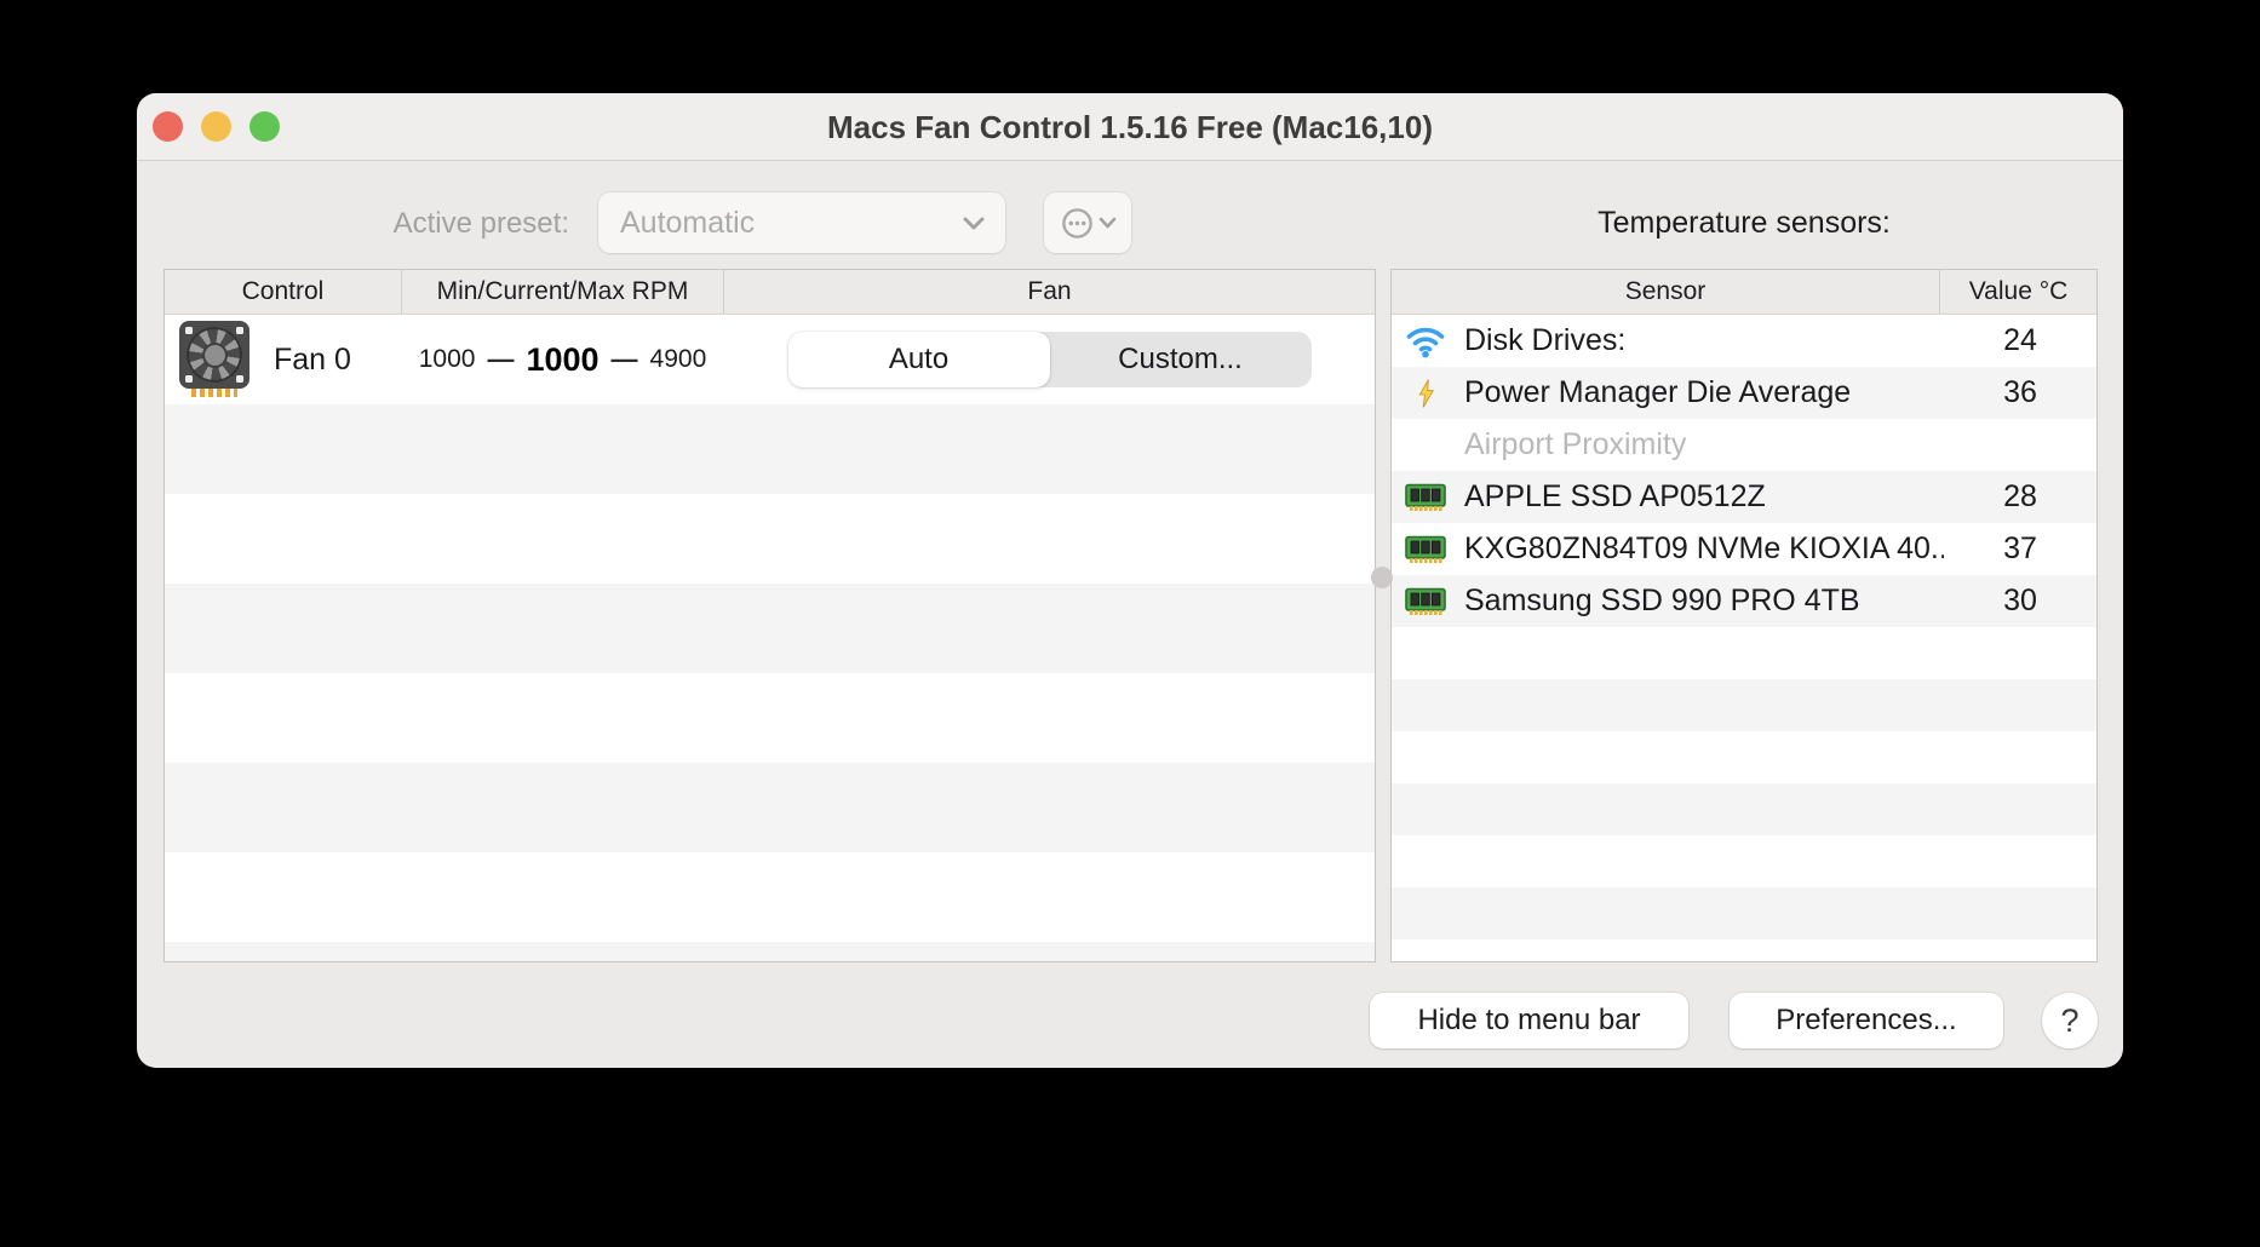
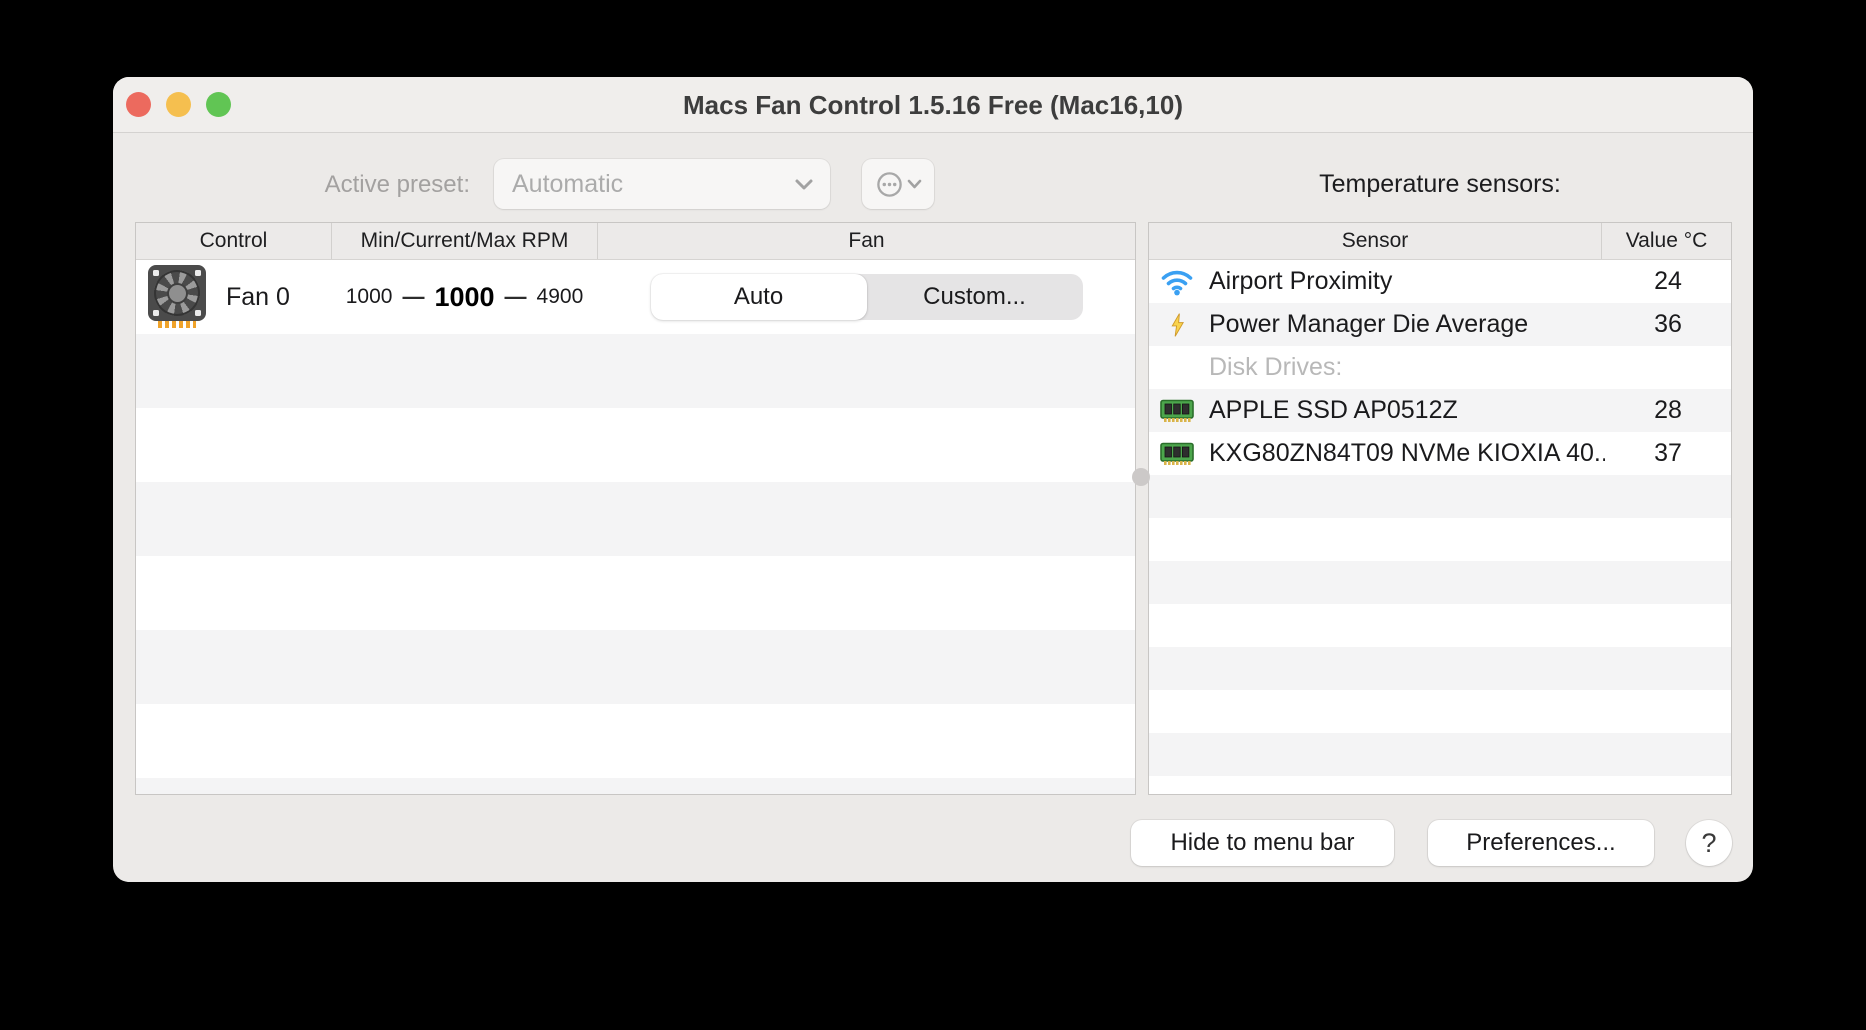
  Macs Fan Control 1.5.16 Free (Mac16,10)
  Active preset:
  Automatic
  Temperature sensors:
  Control
  Min/Current/Max RPM
  Fan
  Fan 0
  1000
  —
  1000
  —
  4900
  Auto
  Custom...
  Sensor
  Value °C
- Disk Drives:
+ Airport Proximity
  24
  Power Manager Die Average
  36
- Airport Proximity
+ Disk Drives:
  APPLE SSD AP0512Z
  28
  KXG80ZN84T09 NVMe KIOXIA 40..
  37
- Samsung SSD 990 PRO 4TB
- 30
  Hide to menu bar
  Preferences...
  ?
